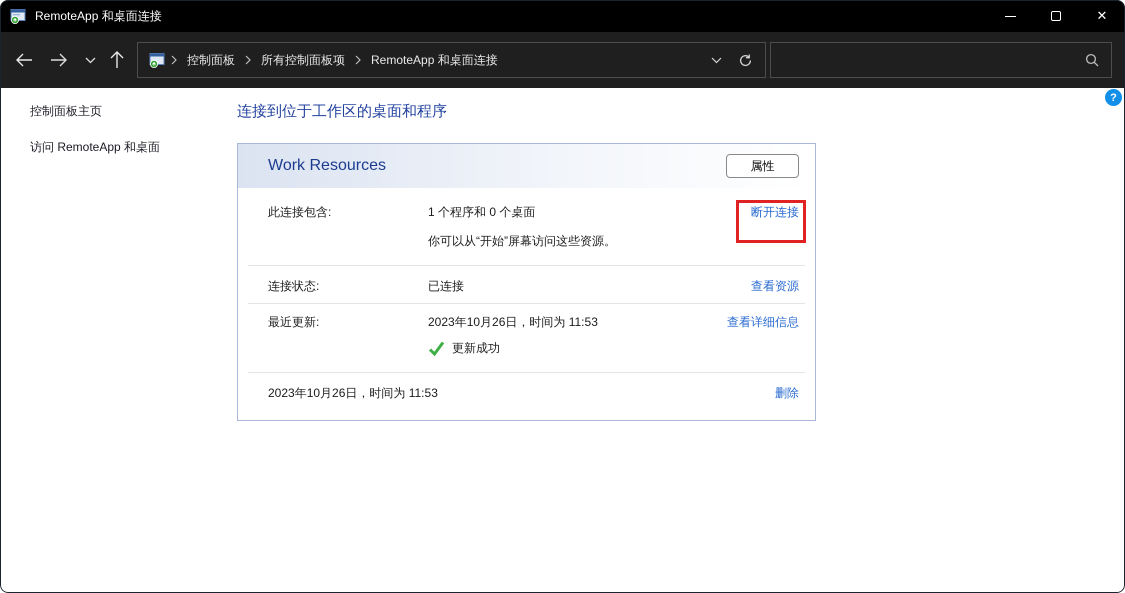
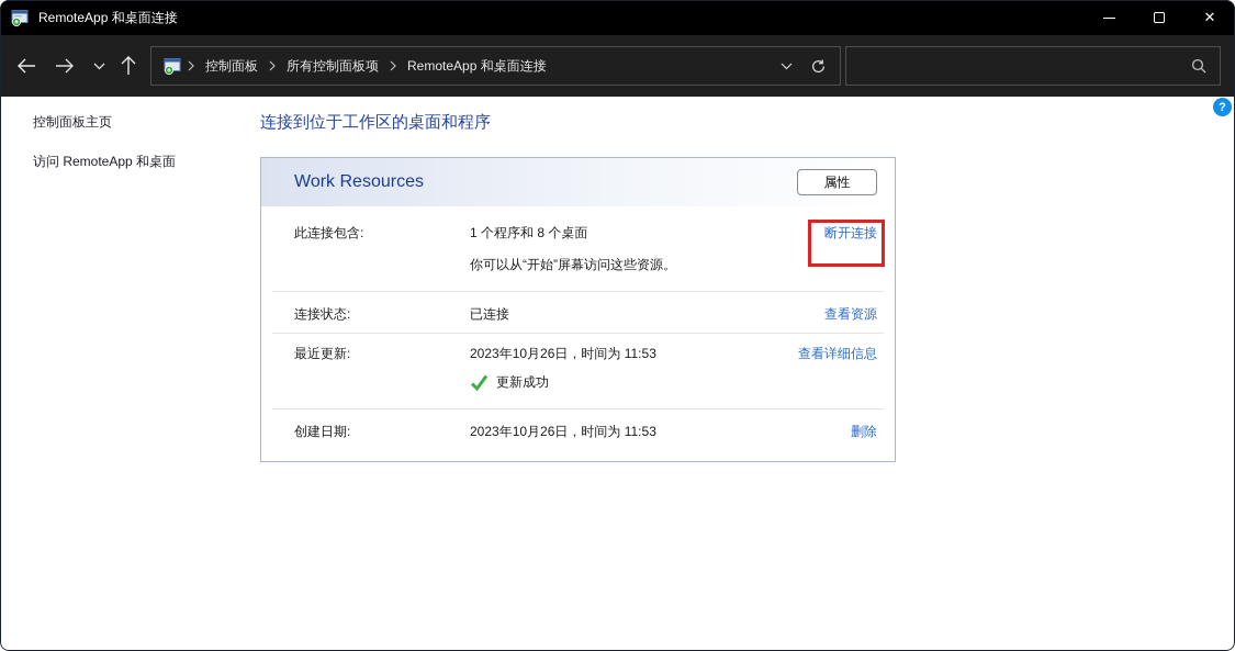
  RemoteApp 和桌面连接
  ✕
  控制面板
  所有控制面板项
  RemoteApp 和桌面连接
  ?
  控制面板主页
  访问 RemoteApp 和桌面
  连接到位于工作区的桌面和程序
  Work Resources
  属性
  此连接包含:
- 1 个程序和 0 个桌面
+ 1 个程序和 8 个桌面
  你可以从“开始”屏幕访问这些资源。
  断开连接
  连接状态:
  已连接
  查看资源
  最近更新:
  2023年10月26日，时间为 11:53
  更新成功
  查看详细信息
+ 创建日期:
  2023年10月26日，时间为 11:53
  删除
